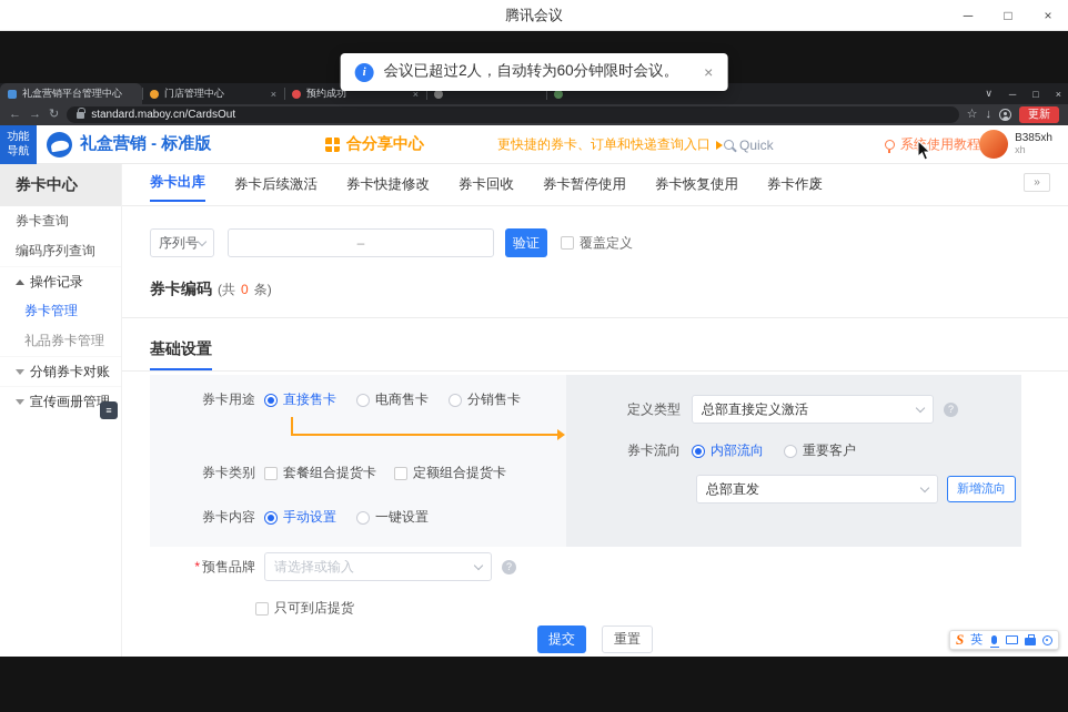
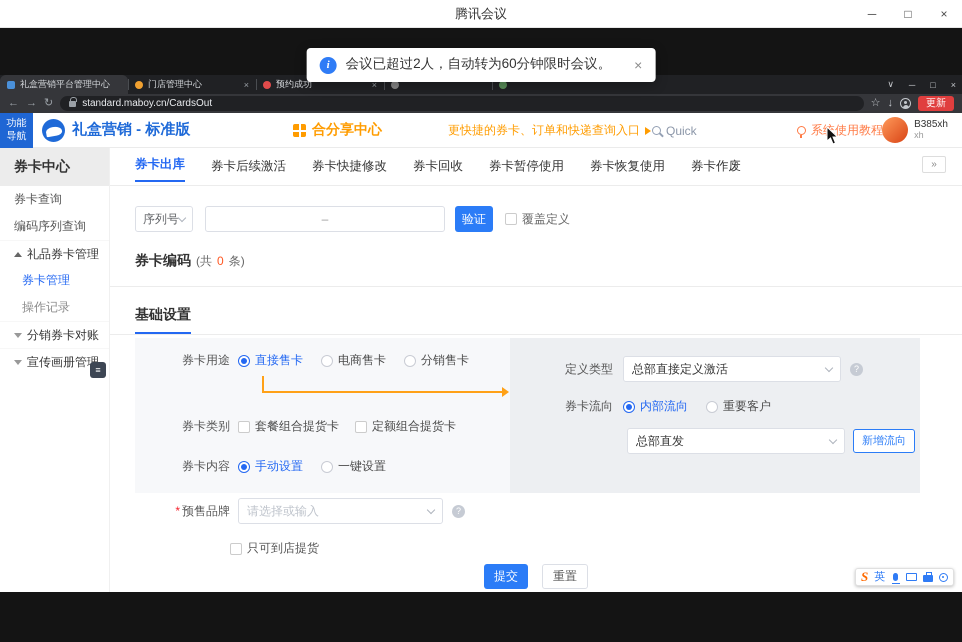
  腾讯会议
  ─
  □
  ×
  礼盒营销平台管理中心
  门店管理中心
  ×
  预约成功
  ×
  ∨
  ─
  □
  ×
  ←
  →
  ↻
  standard.maboy.cn/CardsOut
  ☆
  ↓
  更新
  功能
  导航
  礼盒营销 - 标准版
  合分享中心
  更快捷的券卡、订单和快递查询入口
  Quick
  系使用教程
  B385xh
  xh
  券卡中心
  券卡查询
  编码序列查询
- 操作记录
+ 礼品券卡管理
  券卡管理
- 礼品券卡管理
+ 操作记录
  分销券卡对账
  宣传画册管
  ≡
  券卡出库
  券卡后续激活
  券卡快捷修改
  券卡回收
  券卡暂停使用
  券卡恢复使用
  券卡作废
  »
  序列号
  –
  验证
  覆盖定义
  券卡编码
  (共
  0
  条)
  基础设置
  券卡用途
  直接售卡
  电商售卡
  分销售卡
  券卡类别
  套餐组合提货卡
  定额组合提货卡
  券卡内容
  手动设置
  一键设置
  定义类型
  总部直接定义激活
  ?
  券卡流向
  内部流向
  重要客户
  总部直发
  新增流向
  * 预售品牌
  请选择或输入
  ?
  只可到店提货
  提交
  重置
  S
  英
  i
  会议已超过2人，自动转为60分钟限时会议。
  ×
